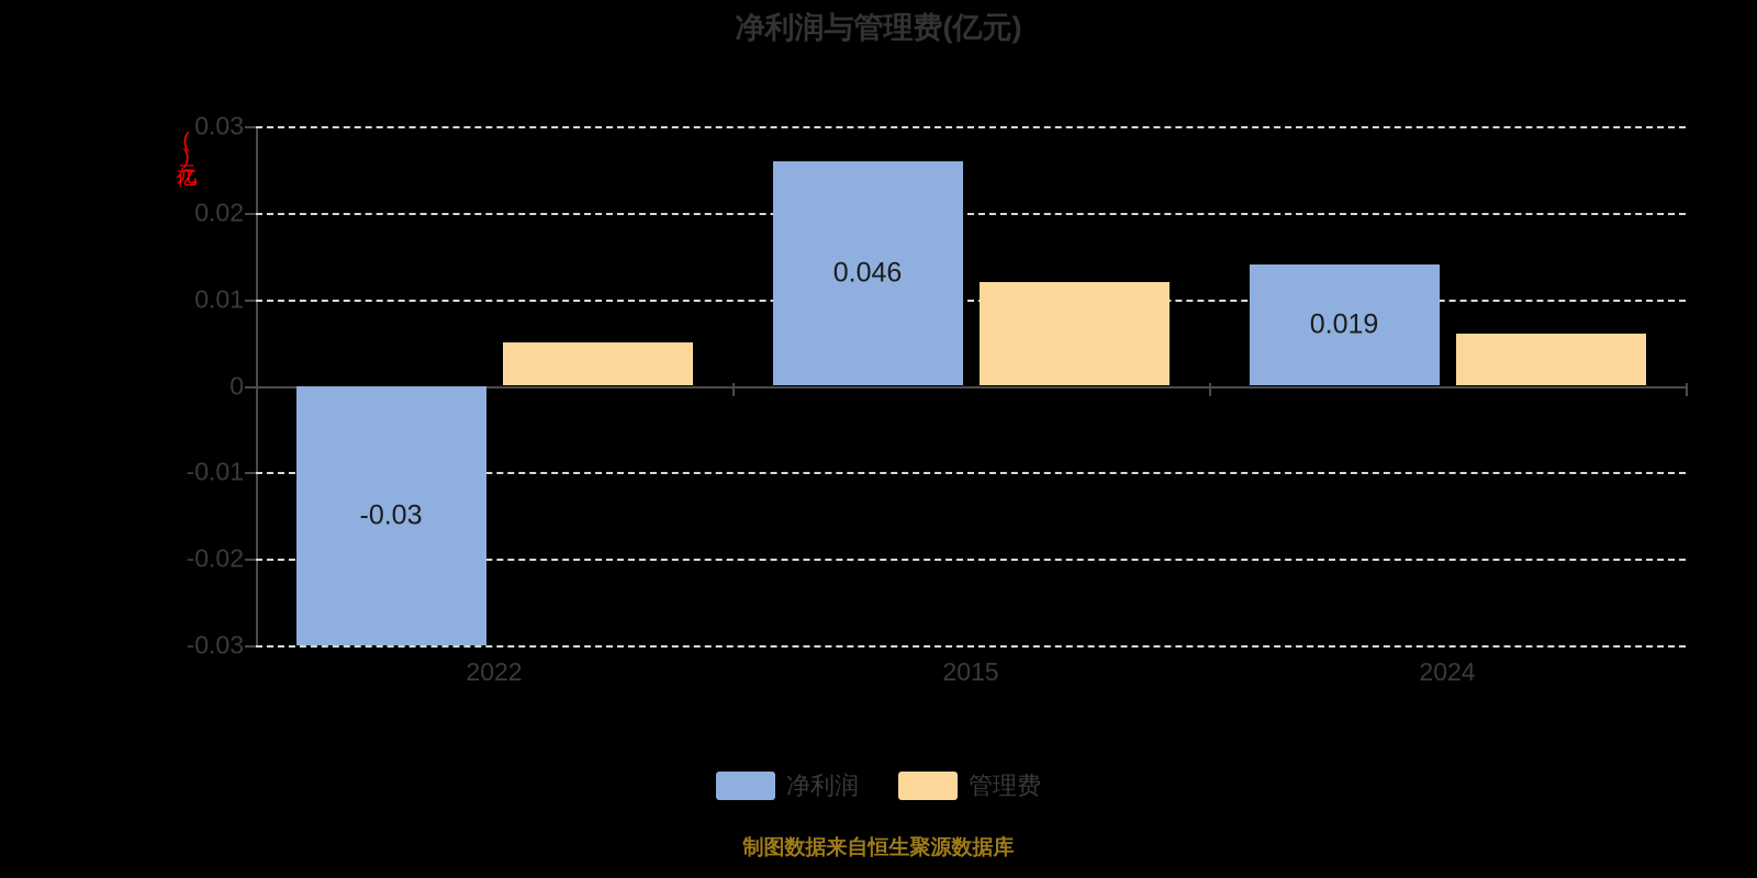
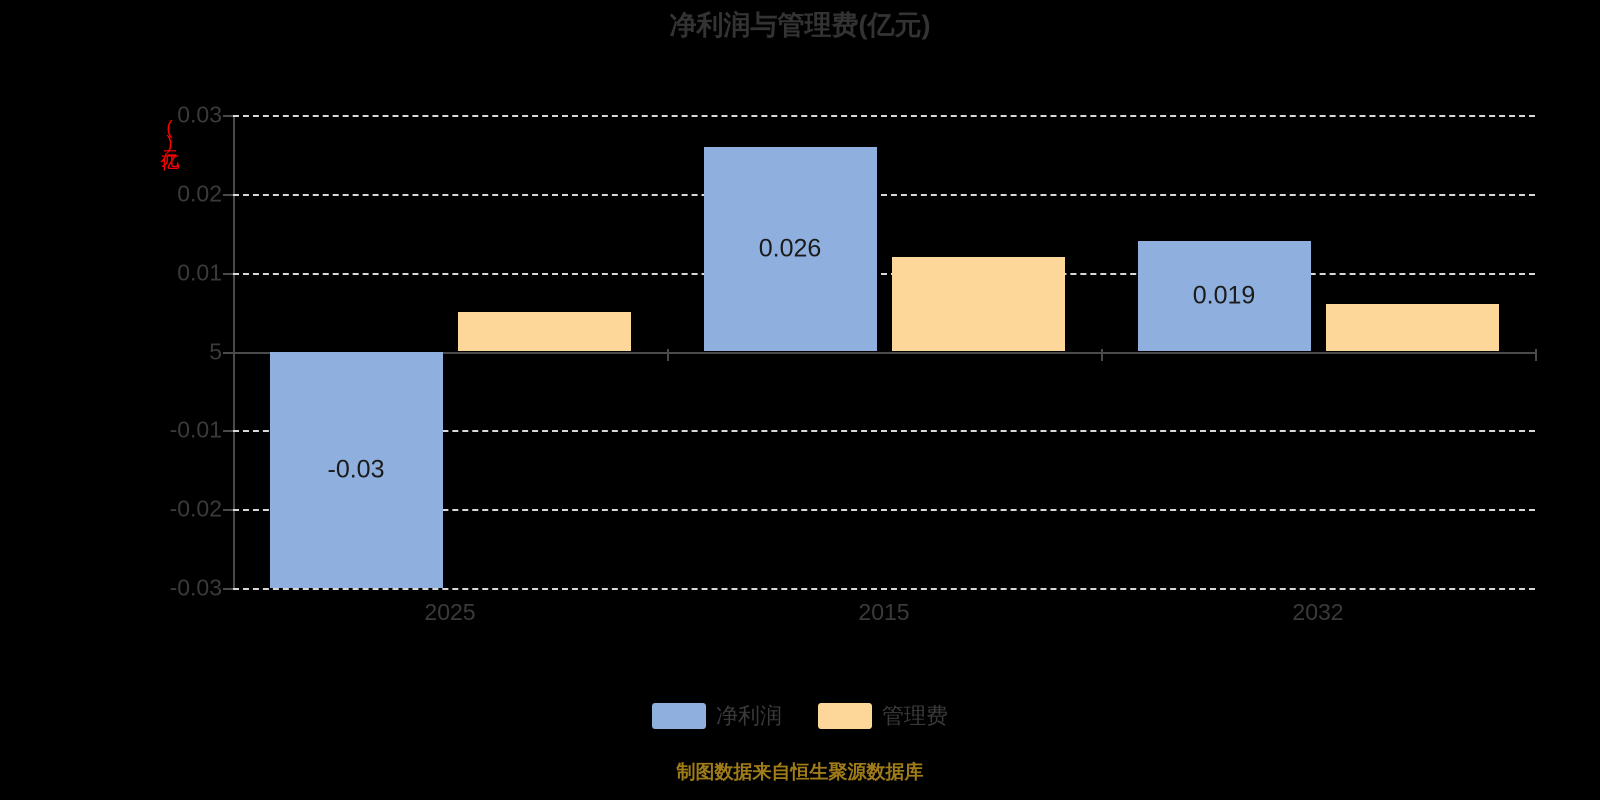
  净利润与管理费(亿元)
  0.03
  0.02
  0.01
- 0
+ 5
  -0.01
  -0.02
  -0.03
  -0.03
- 0.046
+ 0.026
  0.019
- 2022
+ 2025
  2015
- 2024
+ 2032
  净利润
  管理费
  制图数据来自恒生聚源数据库
